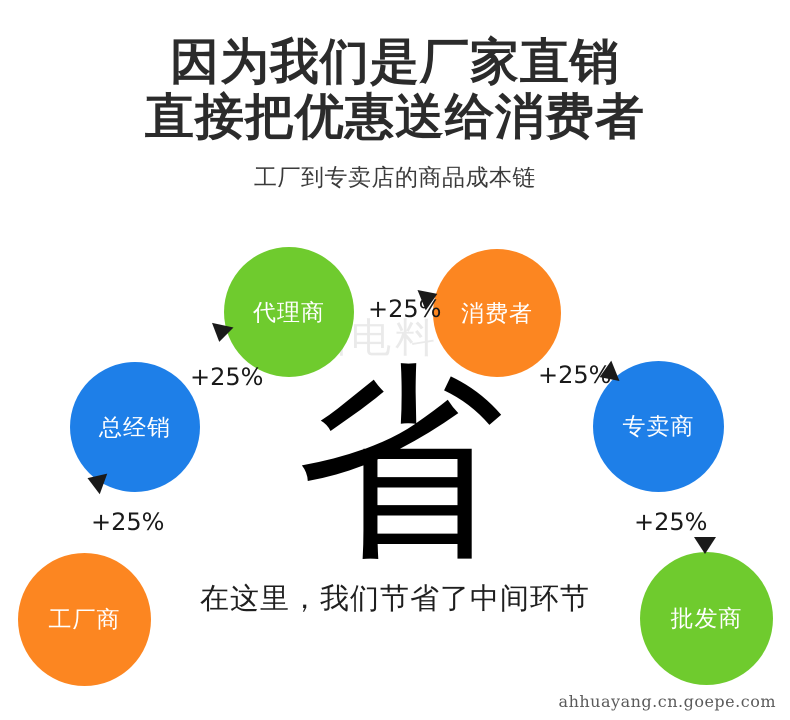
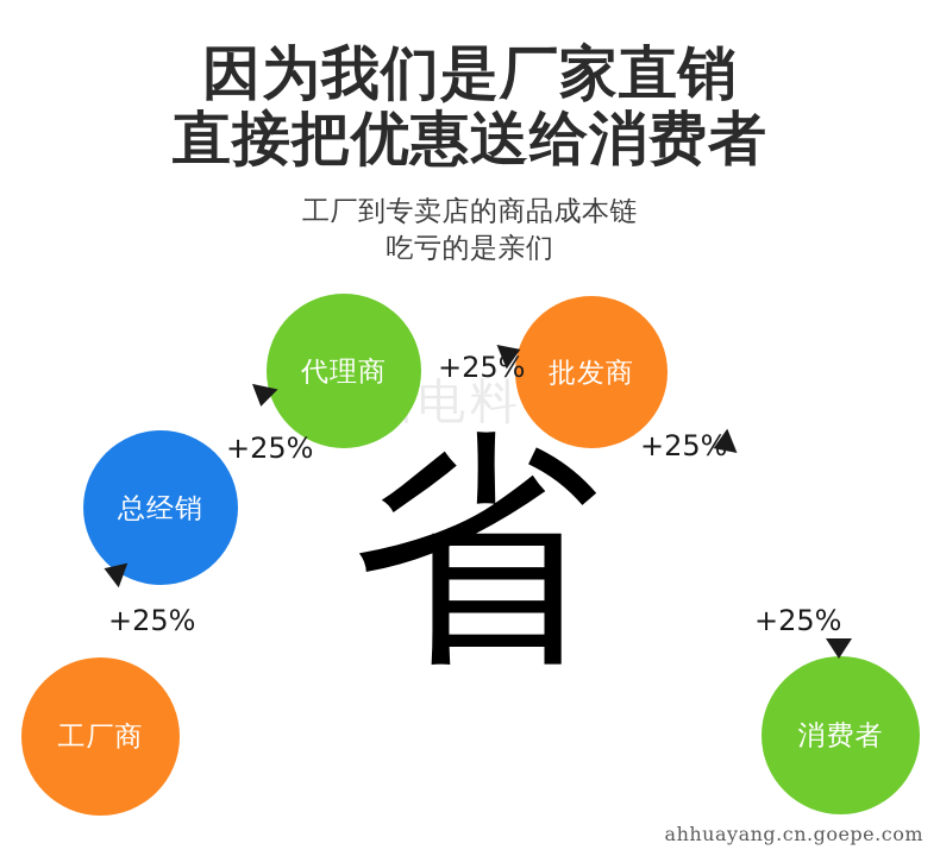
  因为我们是厂家直销
  直接把优惠送给消费者
  工厂到专卖店的商品成本链
+ 吃亏的是亲们
  省
  代理商
- 消费者
+ 批发商
  总经销
- 专卖商
  工厂商
- 批发商
+ 消费者
  +25%
  +25%
  +25%
  +25%
  +25%
- 在这里，我们节省了中间环节
  ahhuayang.cn.goepe.com
